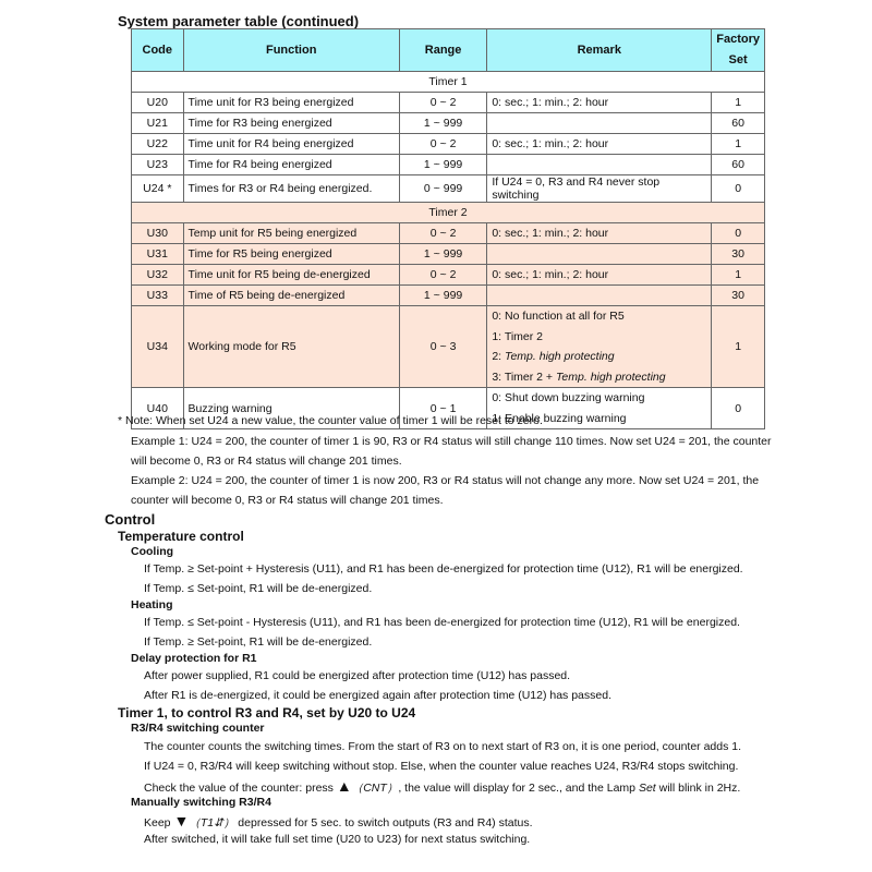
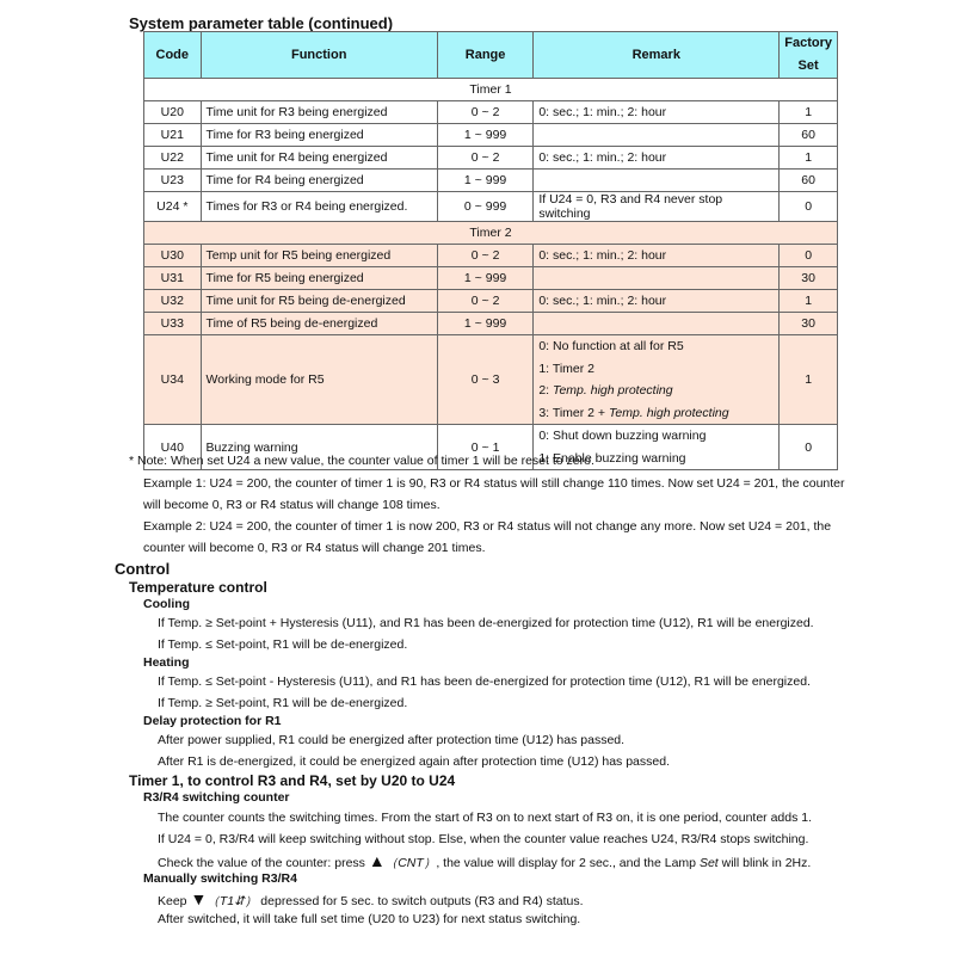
  System parameter table (continued)
  Code	Function	Range	Remark	FactorySet
  Timer 1
  U20	Time unit for R3 being energized	0 ~ 2	0: sec.; 1: min.; 2: hour	1
  U21	Time for R3 being energized	1 ~ 999		60
  U22	Time unit for R4 being energized	0 ~ 2	0: sec.; 1: min.; 2: hour	1
  U23	Time for R4 being energized	1 ~ 999		60
  U24 *	Times for R3 or R4 being energized.	0 ~ 999	If U24 = 0, R3 and R4 never stop switching	0
  Timer 2
  U30	Temp unit for R5 being energized	0 ~ 2	0: sec.; 1: min.; 2: hour	0
  U31	Time for R5 being energized	1 ~ 999		30
  U32	Time unit for R5 being de-energized	0 ~ 2	0: sec.; 1: min.; 2: hour	1
  U33	Time of R5 being de-energized	1 ~ 999		30
  U34	Working mode for R5	0 ~ 3	0: No function at all for R5 1: Timer 2 2: Temp. high protecting 3: Timer 2 + Temp. high protecting	1
  U40	Buzzing warning	0 ~ 1	0: Shut down buzzing warning 1: Enable buzzing warning	0
  * Note: When set U24 a new value, the counter value of timer 1 will be reset to zero.
  Example 1: U24 = 200, the counter of timer 1 is 90, R3 or R4 status will still change 110 times. Now set U24 = 201, the counter
- will become 0, R3 or R4 status will change 201 times.
+ will become 0, R3 or R4 status will change 108 times.
  Example 2: U24 = 200, the counter of timer 1 is now 200, R3 or R4 status will not change any more. Now set U24 = 201, the
  counter will become 0, R3 or R4 status will change 201 times.
  Control
  Temperature control
  Cooling
  If Temp. ≥ Set-point + Hysteresis (U11), and R1 has been de-energized for protection time (U12), R1 will be energized.
  If Temp. ≤ Set-point, R1 will be de-energized.
  Heating
  If Temp. ≤ Set-point - Hysteresis (U11), and R1 has been de-energized for protection time (U12), R1 will be energized.
  If Temp. ≥ Set-point, R1 will be de-energized.
  Delay protection for R1
  After power supplied, R1 could be energized after protection time (U12) has passed.
  After R1 is de-energized, it could be energized again after protection time (U12) has passed.
  Timer 1, to control R3 and R4, set by U20 to U24
  R3/R4 switching counter
  The counter counts the switching times. From the start of R3 on to next start of R3 on, it is one period, counter adds 1.
  If U24 = 0, R3/R4 will keep switching without stop. Else, when the counter value reaches U24, R3/R4 stops switching.
  Check the value of the counter: press ▲（CNT）, the value will display for 2 sec., and the Lamp Set will blink in 2Hz.
  Manually switching R3/R4
  Keep ▼（T1⇵） depressed for 5 sec. to switch outputs (R3 and R4) status.
  After switched, it will take full set time (U20 to U23) for next status switching.
